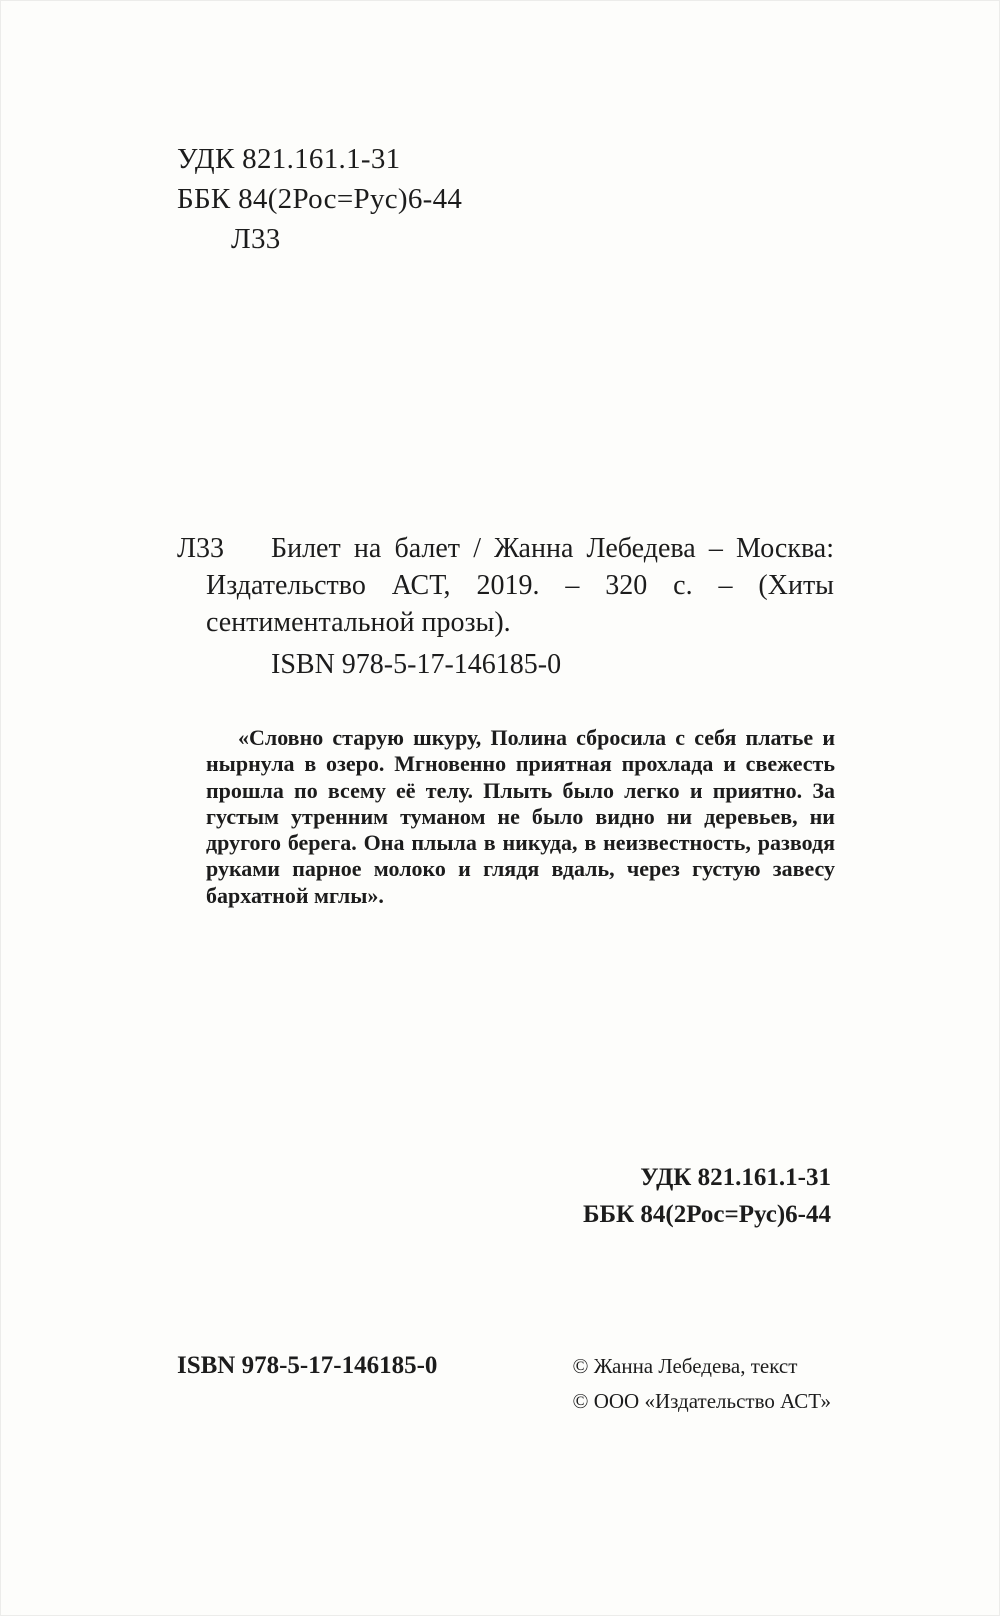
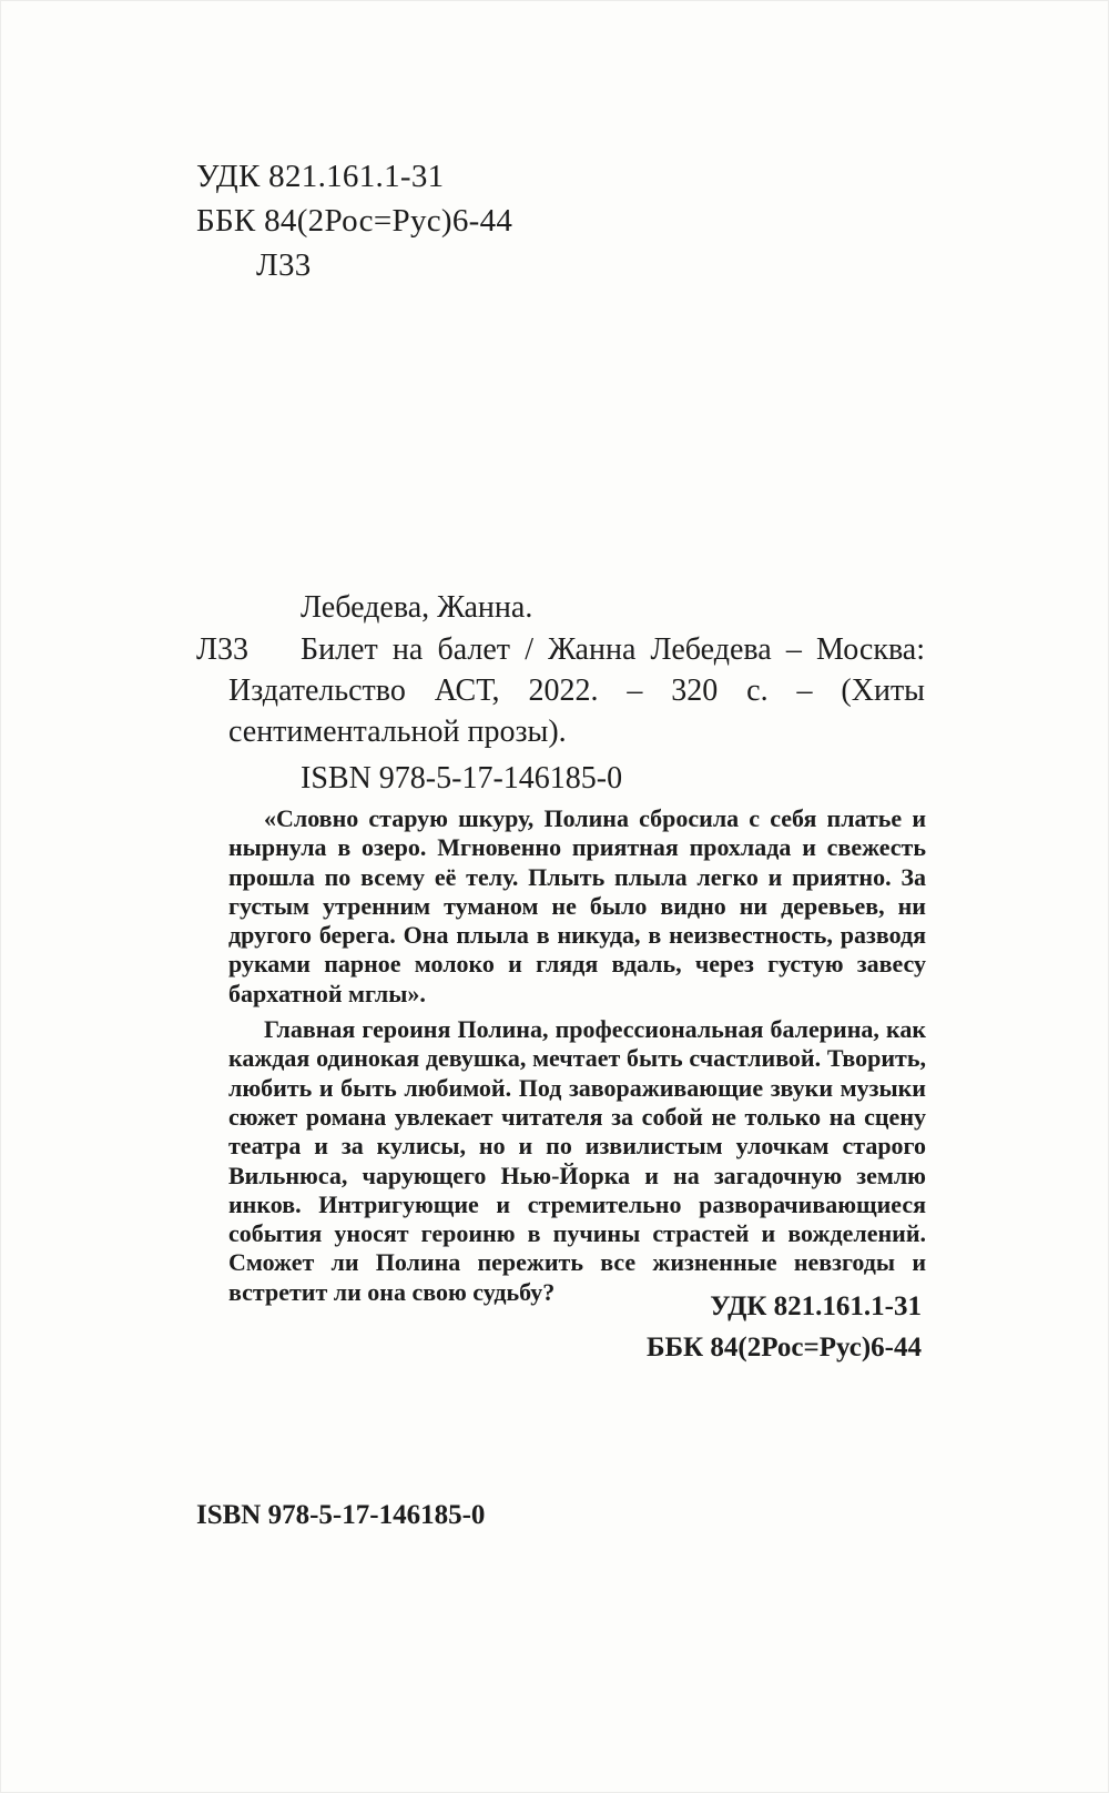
  УДК 821.161.1-31
  ББК 84(2Рос=Рус)6-44
  Л33
+ Лебедева, Жанна.
  Л33
- Билет на балет / Жанна Лебедева – Москва: Издательство АСТ, 2019. – 320 с. – (Хиты сентиментальной прозы).
+ Билет на балет / Жанна Лебедева – Москва: Издательство АСТ, 2022. – 320 с. – (Хиты сентиментальной прозы).
  ISBN 978-5-17-146185-0
- «Словно старую шкуру, Полина сбросила с себя платье и нырнула в озеро. Мгновенно приятная прохлада и свежесть прошла по всему её телу. Плыть было легко и приятно. За густым утренним туманом не было видно ни деревьев, ни другого берега. Она плыла в никуда, в неизвестность, разводя руками парное молоко и глядя вдаль, через густую завесу бархатной мглы».
+ «Словно старую шкуру, Полина сбросила с себя платье и нырнула в озеро. Мгновенно приятная прохлада и свежесть прошла по всему её телу. Плыть плыла легко и приятно. За густым утренним туманом не было видно ни деревьев, ни другого берега. Она плыла в никуда, в неизвестность, разводя руками парное молоко и глядя вдаль, через густую завесу бархатной мглы».
+ Главная героиня Полина, профессиональная балерина, как каждая одинокая девушка, мечтает быть счастливой. Творить, любить и быть любимой. Под завораживающие звуки музыки сюжет романа увлекает читателя за собой не только на сцену театра и за кулисы, но и по извилистым улочкам старого Вильнюса, чарующего Нью-Йорка и на загадочную землю инков. Интригующие и стремительно разворачивающиеся события уносят героиню в пучины страстей и вожделений. Сможет ли Полина пережить все жизненные невзгоды и встретит ли она свою судьбу?
  УДК 821.161.1-31
  ББК 84(2Рос=Рус)6-44
  ISBN 978-5-17-146185-0
- © Жанна Лебедева, текст
- © ООО «Издательство АСТ»
